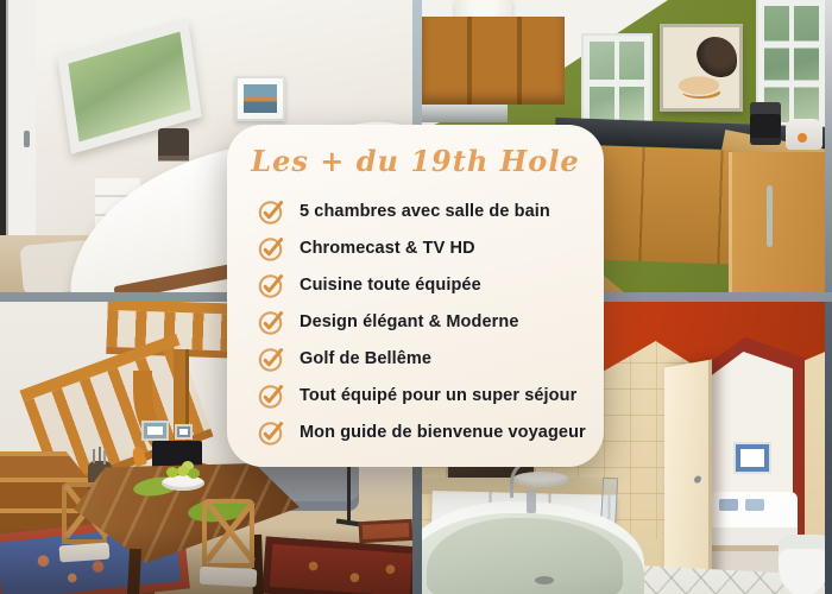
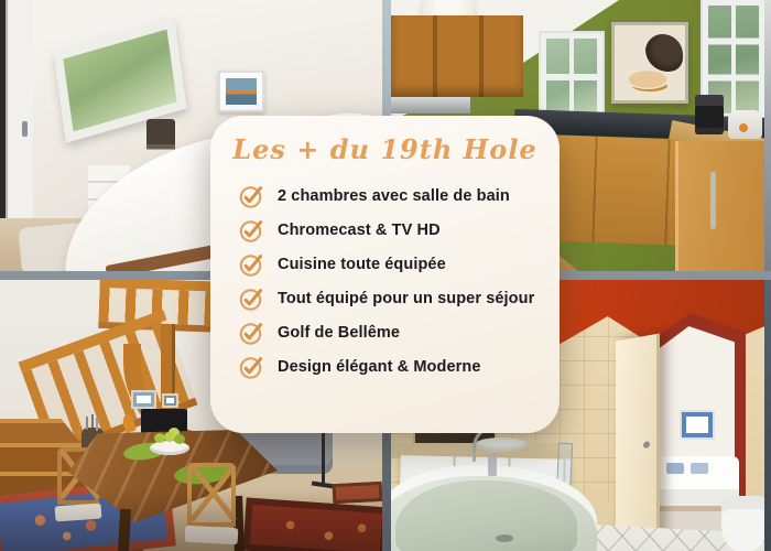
  Les + du 19th Hole
- 5 chambres avec salle de bain
+ 2 chambres avec salle de bain
  Chromecast & TV HD
  Cuisine toute équipée
- Design élégant & Moderne
+ Tout équipé pour un super séjour
  Golf de Bellême
- Tout équipé pour un super séjour
+ Design élégant & Moderne
- Mon guide de bienvenue voyageur
